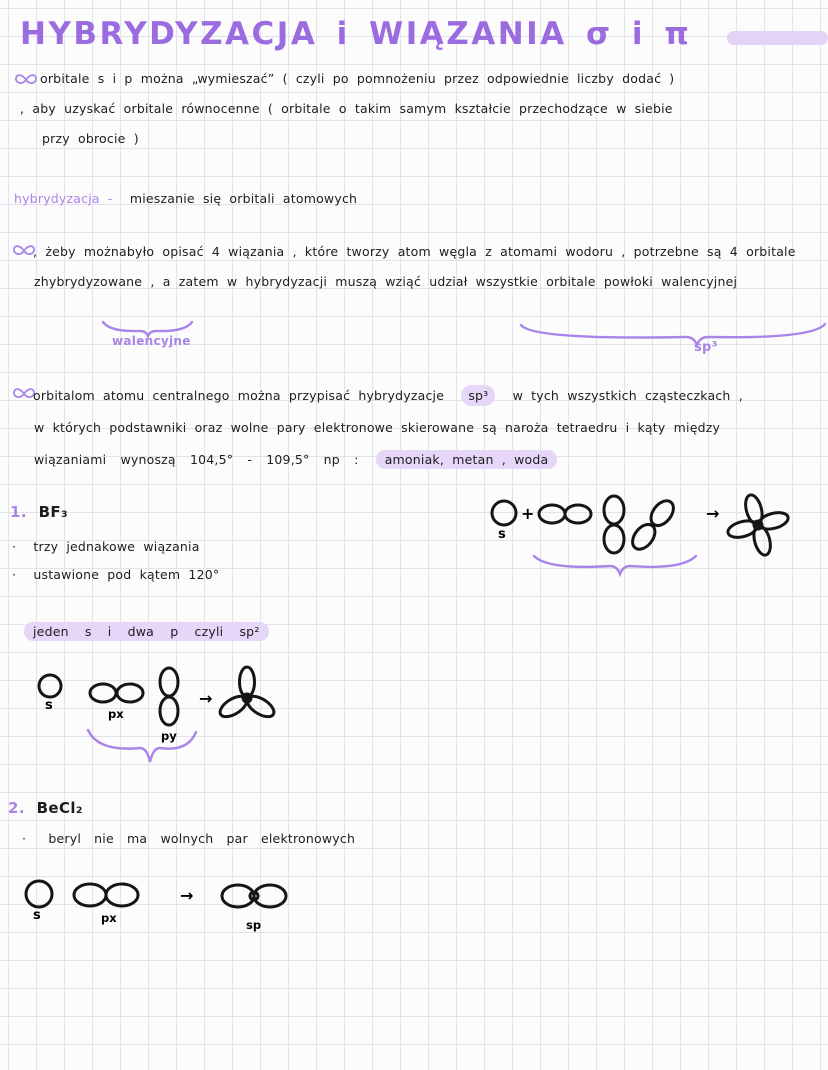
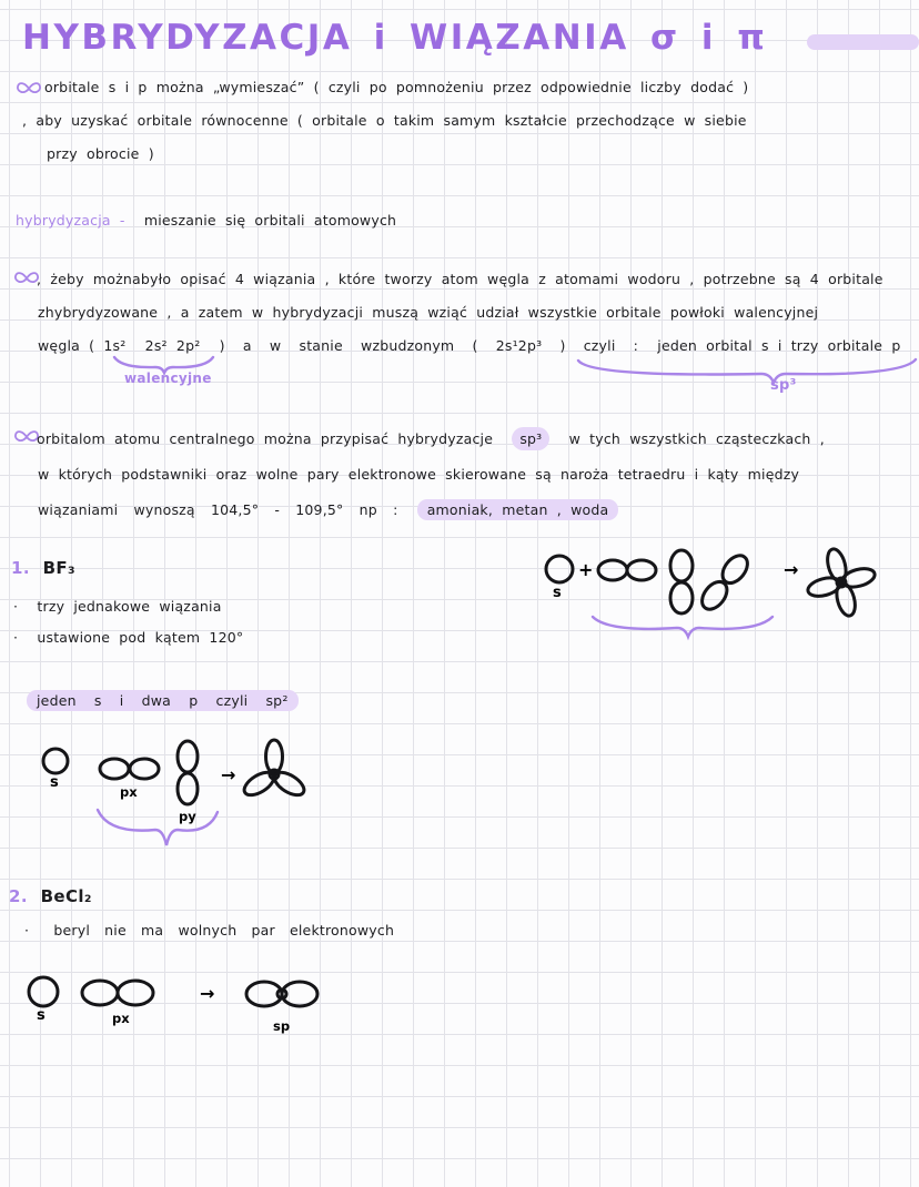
  HYBRYDYZACJA i WIĄZANIA σ i π
  orbitale s i p można „wymieszać” ( czyli po pomnożeniu przez odpowiednie liczby dodać )
  , aby uzyskać orbitale równocenne ( orbitale o takim samym kształcie przechodzące w siebie
  przy obrocie )
  hybrydyzacja - mieszanie się orbitali atomowych
  , żeby możnabyło opisać 4 wiązania , które tworzy atom węgla z atomami wodoru , potrzebne są 4 orbitale
  zhybrydyzowane , a zatem w hybrydyzacji muszą wziąć udział wszystkie orbitale powłoki walencyjnej
+ węgla ( 1s² 2s² 2p² ) a w stanie wzbudzonym ( 2s¹2p³ ) czyli : jeden orbital s i trzy orbitale p
  walencyjne
  sp³
  orbitalom atomu centralnego można przypisać hybrydyzacje sp³ w tych wszystkich cząsteczkach ,
  w których podstawniki oraz wolne pary elektronowe skierowane są naroża tetraedru i kąty między
  wiązaniami wynoszą 104,5° - 109,5° np : amoniak, metan , woda
  1. BF₃
  s
  +
  →
  · trzy jednakowe wiązania
  · ustawione pod kątem 120°
  jeden s i dwa p czyli sp²
  s
  px
  py
  →
  2. BeCl₂
  · beryl nie ma wolnych par elektronowych
  s
  px
  →
  sp
